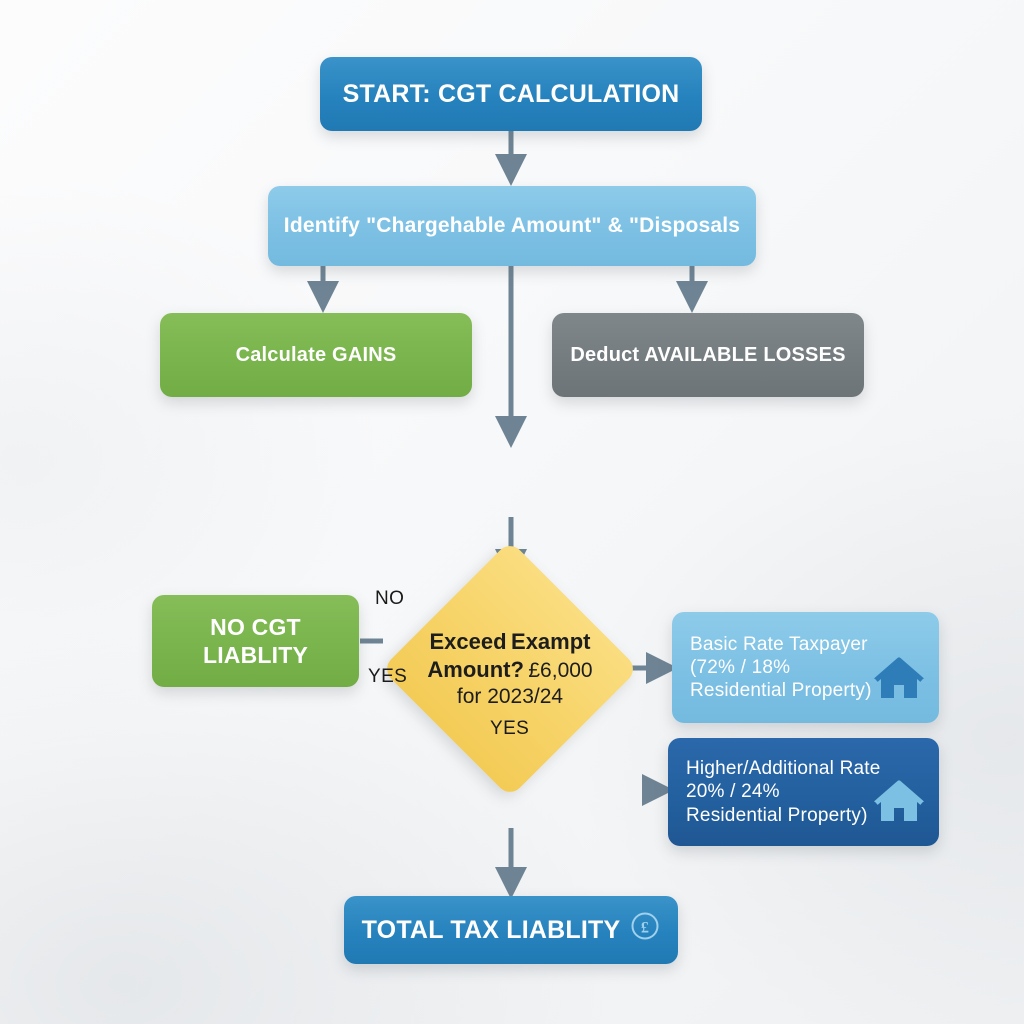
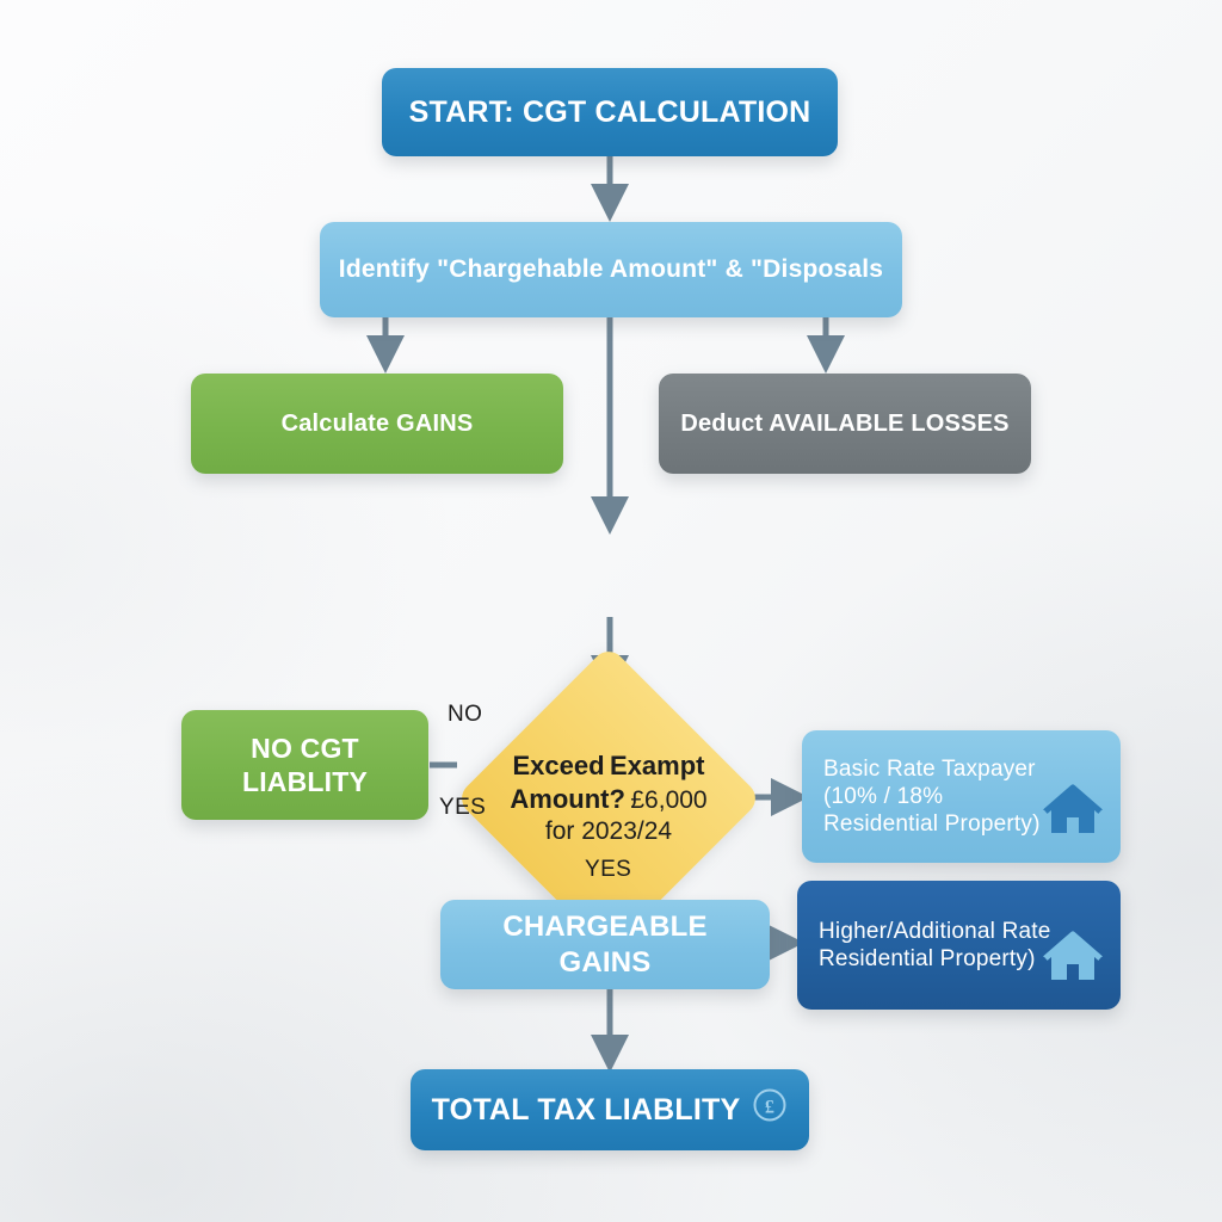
  START: CGT CALCULATION
  Identify "Chargehable Amount" & "Disposals
  Calculate GAINS
  Deduct AVAILABLE LOSSES
  Exceed Exampt Amount? £6,000 for 2023/24
  NO
  YES
  YES
  NO CGT
  LIABLITY
  Basic Rate Taxpayer
- (72% / 18%
+ (10% / 18%
  Residential Property)
  Higher/Additional Rate
- 20% / 24%
  Residential Property)
+ CHARGEABLE GAINS
  TOTAL TAX LIABLITY
  £
